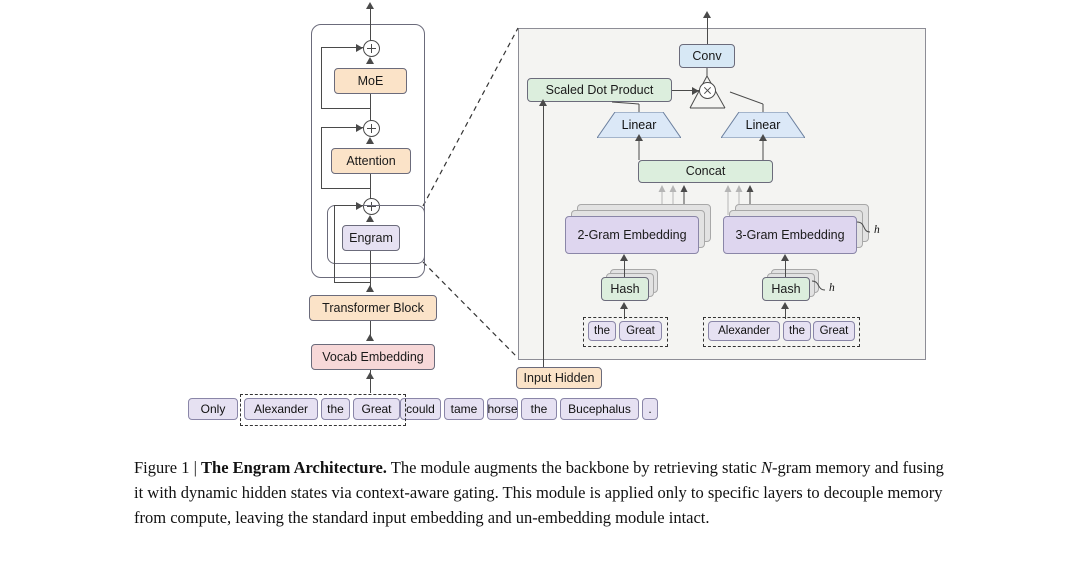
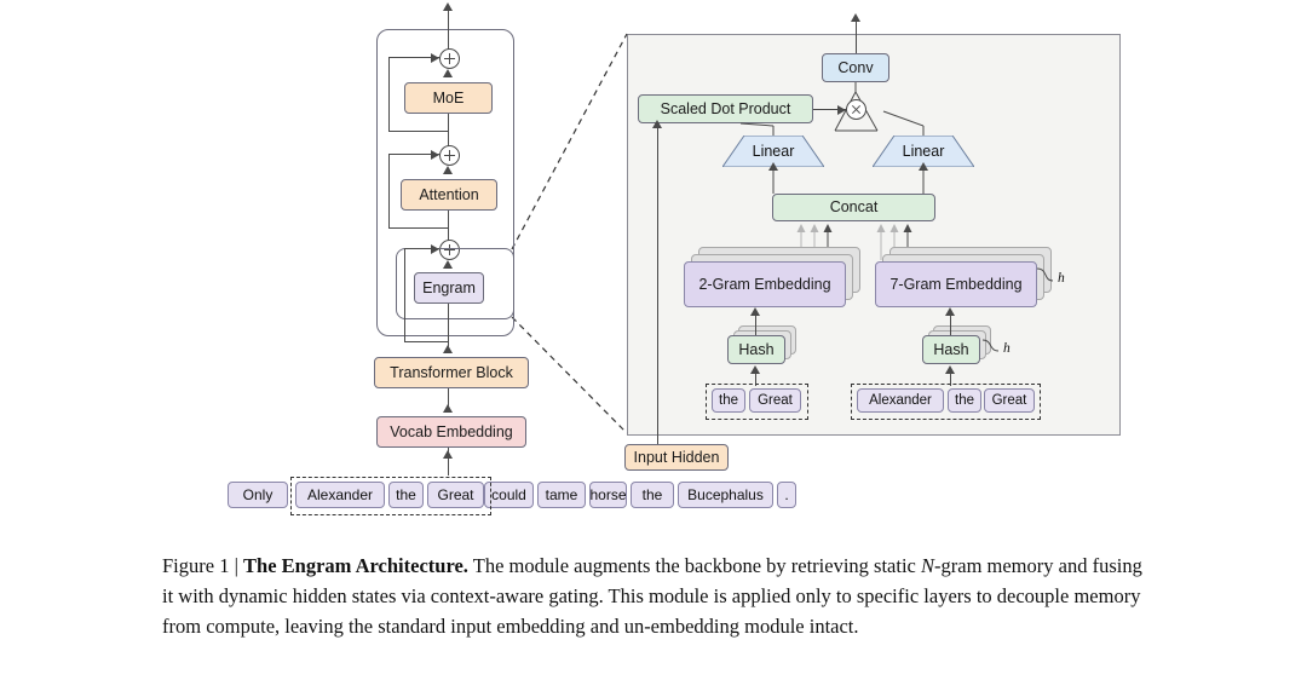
  MoE
  Attention
  Engram
  Transformer Block
  Vocab Embedding
  Only
  Alexander
  the
  Great
  could
  tame
  the
  horse
  Bucephalus
  .
  Conv
  Scaled Dot Product
  Input Hidden
  Linear
  Linear
  Concat
  2-Gram Embedding
- 3-Gram Embedding
+ 7-Gram Embedding
  h
  Hash
  Hash
  h
  the
  Great
  Alexander
  the
  Great
  Figure 1 | The Engram Architecture. The module augments the backbone by retrieving static N-gram memory and fusing it with dynamic hidden states via context-aware gating. This module is applied only to specific layers to decouple memory from compute, leaving the standard input embedding and un-embedding module intact.
